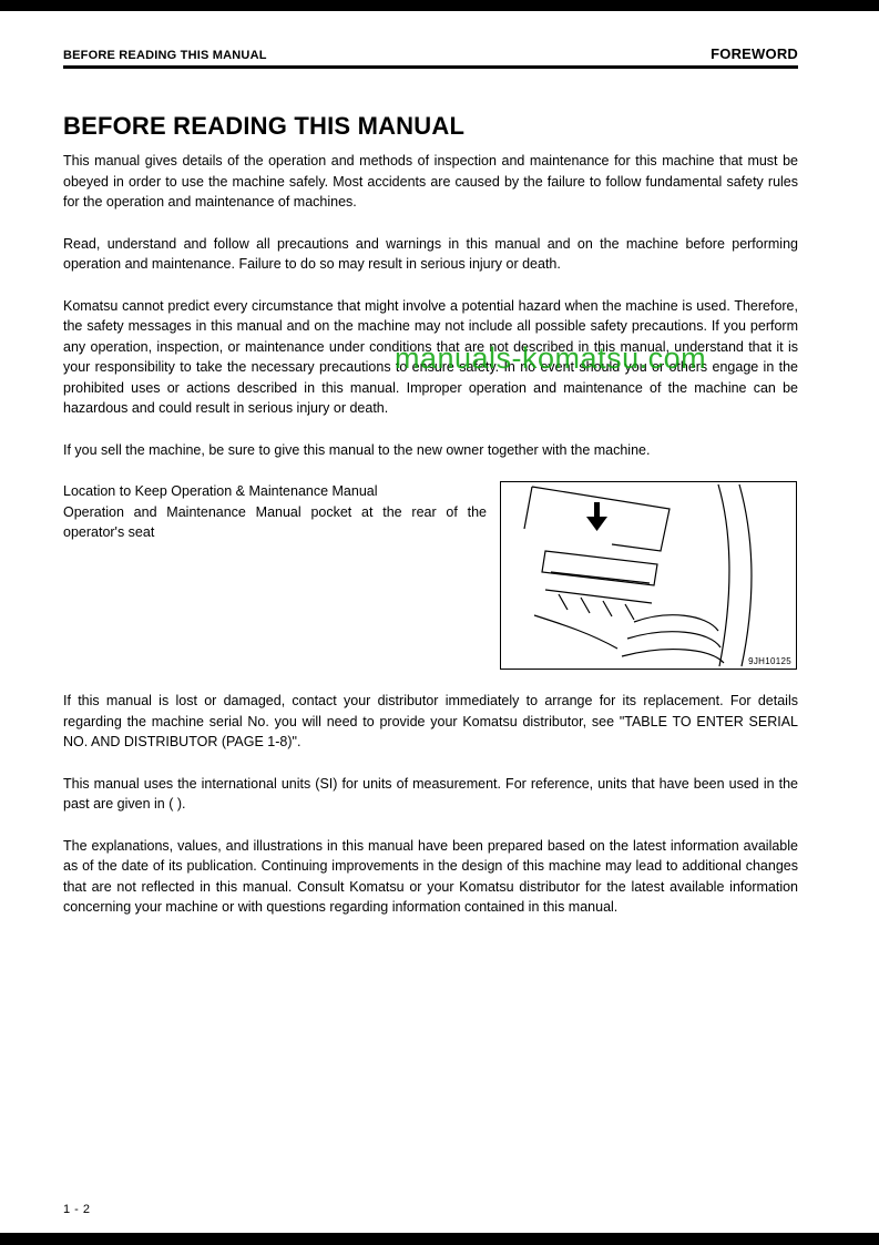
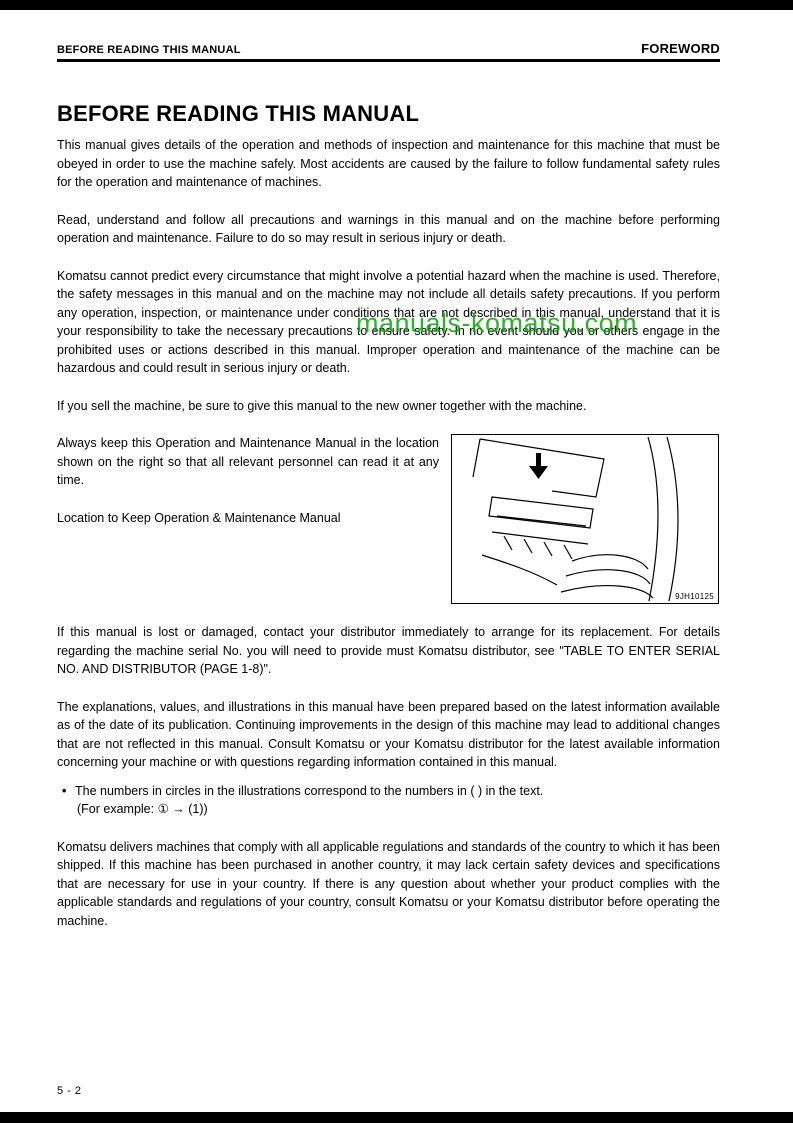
  BEFORE READING THIS MANUAL
  FOREWORD
  BEFORE READING THIS MANUAL
  This manual gives details of the operation and methods of inspection and maintenance for this machine that must be obeyed in order to use the machine safely. Most accidents are caused by the failure to follow fundamental safety rules for the operation and maintenance of machines.
  Read, understand and follow all precautions and warnings in this manual and on the machine before performing operation and maintenance. Failure to do so may result in serious injury or death.
- Komatsu cannot predict every circumstance that might involve a potential hazard when the machine is used. Therefore, the safety messages in this manual and on the machine may not include all possible safety precautions. If you perform any operation, inspection, or maintenance under conditions that are not described in this manual, understand that it is your responsibility to take the necessary precautions to ensure safety. In no event should you or others engage in the prohibited uses or actions described in this manual. Improper operation and maintenance of the machine can be hazardous and could result in serious injury or death.
+ Komatsu cannot predict every circumstance that might involve a potential hazard when the machine is used. Therefore, the safety messages in this manual and on the machine may not include all details safety precautions. If you perform any operation, inspection, or maintenance under conditions that are not described in this manual, understand that it is your responsibility to take the necessary precautions to ensure safety. In no event should you or others engage in the prohibited uses or actions described in this manual. Improper operation and maintenance of the machine can be hazardous and could result in serious injury or death.
  If you sell the machine, be sure to give this manual to the new owner together with the machine.
+ Always keep this Operation and Maintenance Manual in the location shown on the right so that all relevant personnel can read it at any time.
  Location to Keep Operation & Maintenance Manual
- Operation and Maintenance Manual pocket at the rear of the operator's seat
  9JH10125
- If this manual is lost or damaged, contact your distributor immediately to arrange for its replacement. For details regarding the machine serial No. you will need to provide your Komatsu distributor, see "TABLE TO ENTER SERIAL NO. AND DISTRIBUTOR (PAGE 1-8)".
+ If this manual is lost or damaged, contact your distributor immediately to arrange for its replacement. For details regarding the machine serial No. you will need to provide must Komatsu distributor, see "TABLE TO ENTER SERIAL NO. AND DISTRIBUTOR (PAGE 1-8)".
- This manual uses the international units (SI) for units of measurement. For reference, units that have been used in the past are given in ( ).
  The explanations, values, and illustrations in this manual have been prepared based on the latest information available as of the date of its publication. Continuing improvements in the design of this machine may lead to additional changes that are not reflected in this manual. Consult Komatsu or your Komatsu distributor for the latest available information concerning your machine or with questions regarding information contained in this manual.
+ •
+ The numbers in circles in the illustrations correspond to the numbers in ( ) in the text.
+ (For example: ① → (1))
+ Komatsu delivers machines that comply with all applicable regulations and standards of the country to which it has been shipped. If this machine has been purchased in another country, it may lack certain safety devices and specifications that are necessary for use in your country. If there is any question about whether your product complies with the applicable standards and regulations of your country, consult Komatsu or your Komatsu distributor before operating the machine.
  manuals-komatsu.com
- 1 - 2
+ 5 - 2
